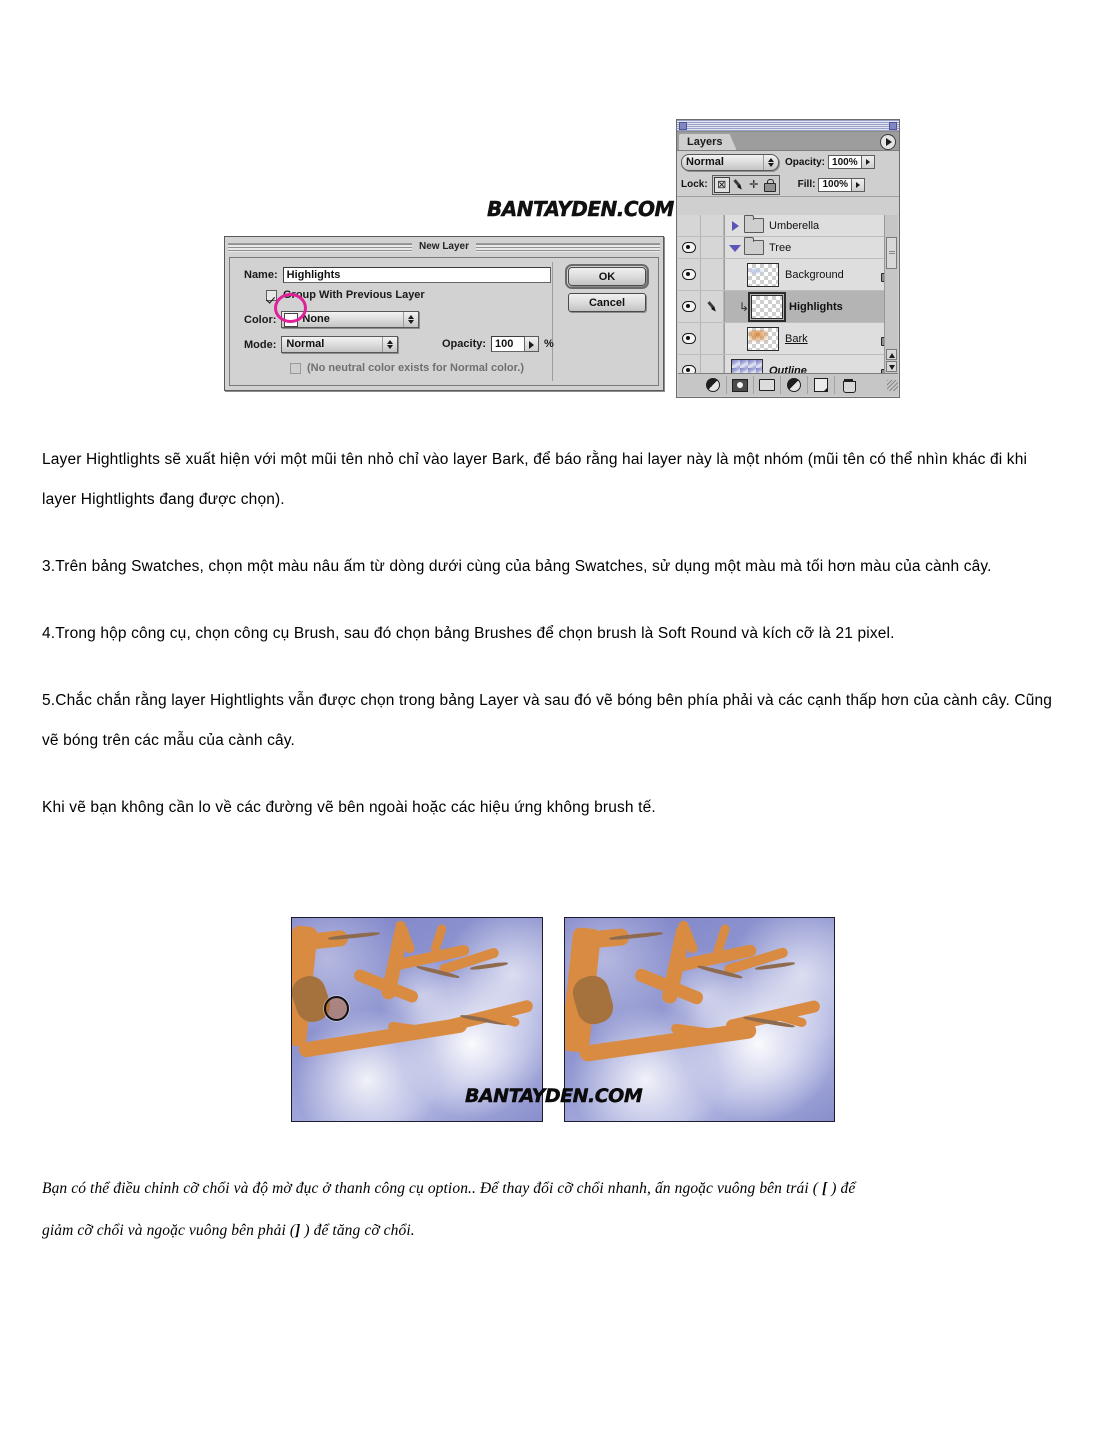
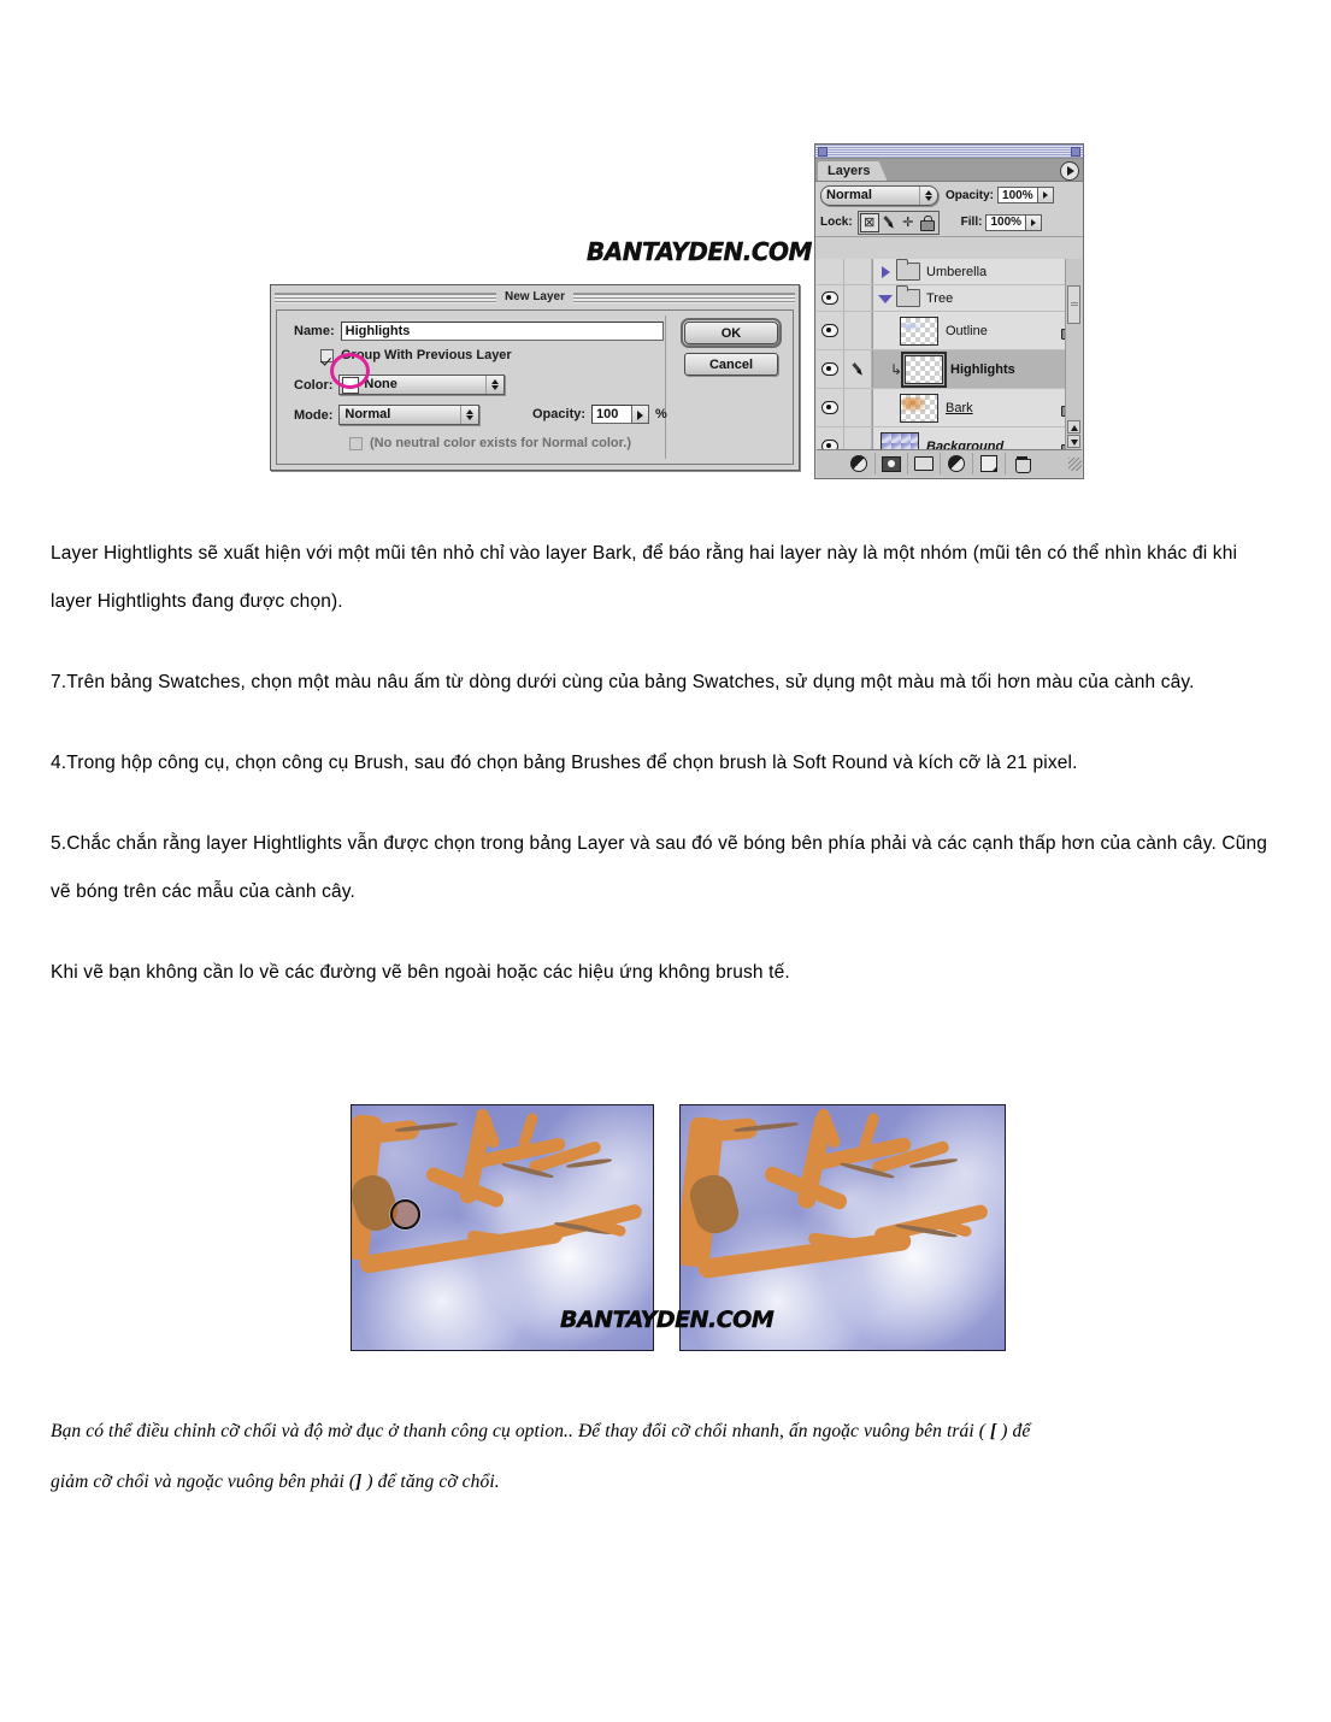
  BANTAYDEN.COM
  New Layer
  Name:
  Highlights
  Group With Previous Layer
  Color:
  None
  Mode:
  Normal
  Opacity:
  100
  %
  (No neutral color exists for Normal color.)
  OK
  Cancel
  Layers
  Normal
  Opacity:
  100%
  Lock:
  ⊠
  ✛
  Fill:
  100%
  Umberella
  Tree
- Background
+ Outline
  ↳
  Highlights
  Bark
- Outline
+ Background
  Layer Hightlights sẽ xuất hiện với một mũi tên nhỏ chỉ vào layer Bark, để báo rằng hai layer này là một nhóm (mũi tên có thể nhìn khác đi khi layer Hightlights đang được chọn).
- 3.Trên bảng Swatches, chọn một màu nâu ấm từ dòng dưới cùng của bảng Swatches, sử dụng một màu mà tối hơn màu của cành cây.
+ 7.Trên bảng Swatches, chọn một màu nâu ấm từ dòng dưới cùng của bảng Swatches, sử dụng một màu mà tối hơn màu của cành cây.
  4.Trong hộp công cụ, chọn công cụ Brush, sau đó chọn bảng Brushes để chọn brush là Soft Round và kích cỡ là 21 pixel.
  5.Chắc chắn rằng layer Hightlights vẫn được chọn trong bảng Layer và sau đó vẽ bóng bên phía phải và các cạnh thấp hơn của cành cây. Cũng vẽ bóng trên các mẫu của cành cây.
  Khi vẽ bạn không cần lo về các đường vẽ bên ngoài hoặc các hiệu ứng không brush tế.
  BANTAYDEN.COM
  Bạn có thể điều chỉnh cỡ chổi và độ mờ đục ở thanh công cụ option.. Để thay đổi cỡ chổi nhanh, ấn ngoặc vuông bên trái ( [ ) để
  giảm cỡ chổi và ngoặc vuông bên phải (] ) để tăng cỡ chổi.
